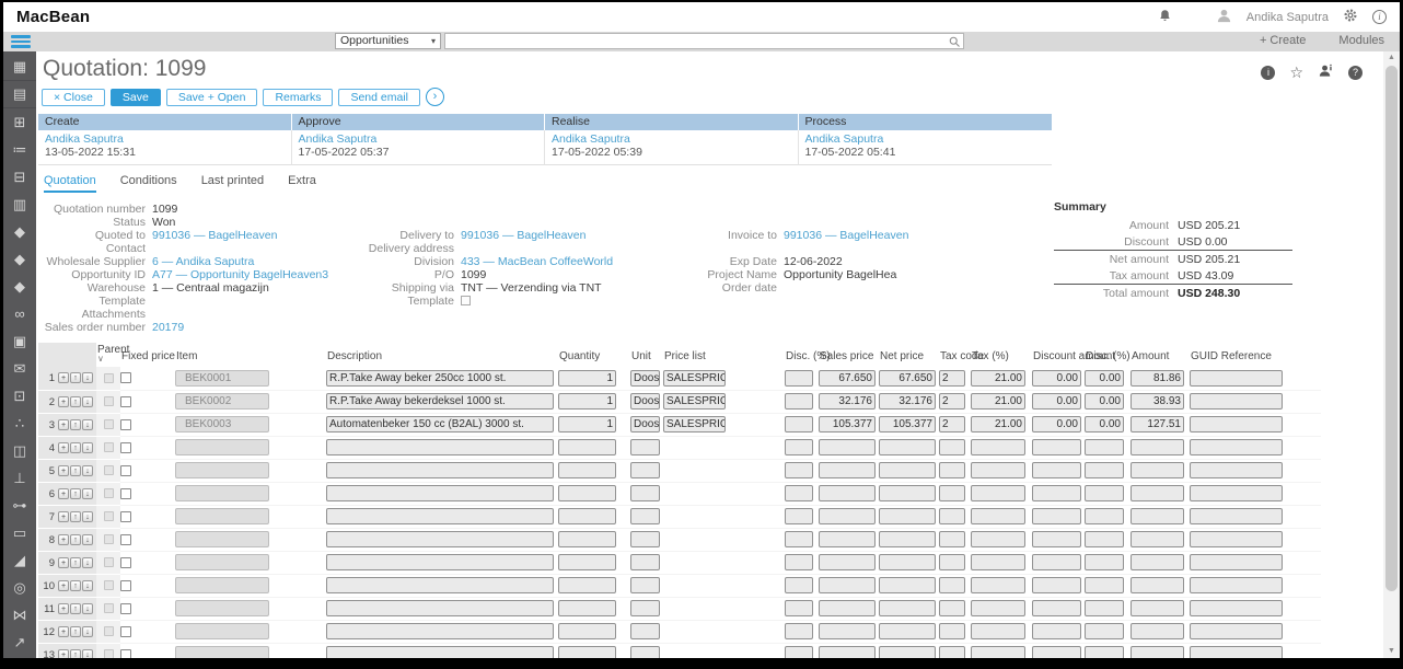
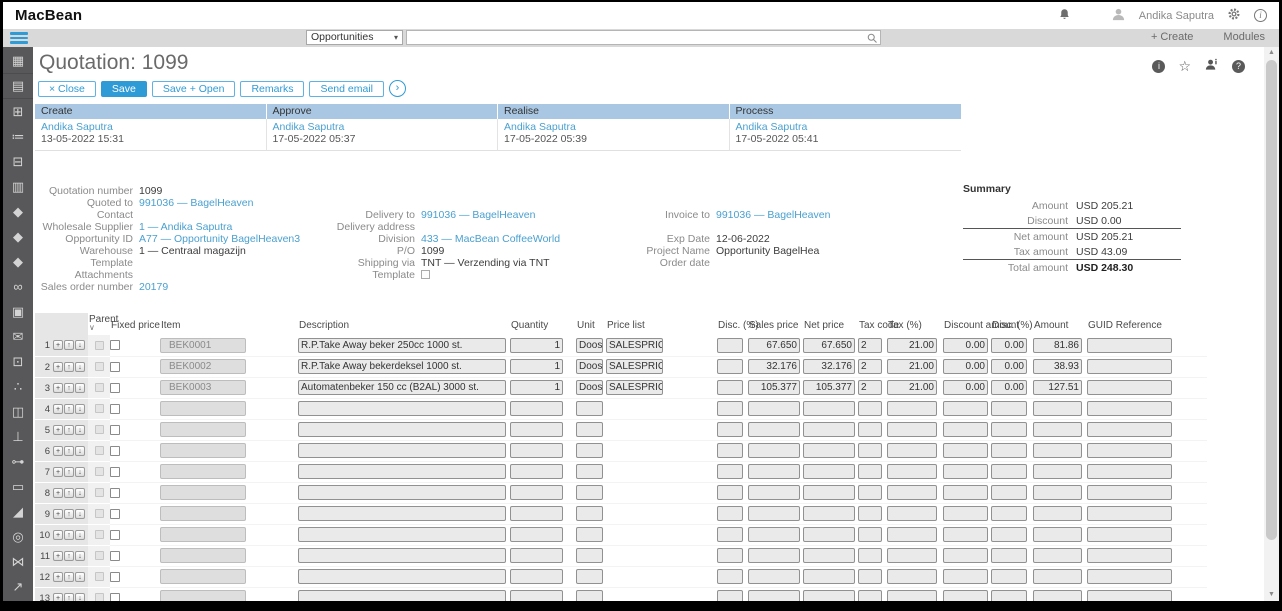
  MacBean
  Andika Saputra
  i
  ▾
  Opportunities
  + Create
  Modules
  ▦
  ▤
  ⊞
  ≔
  ⊟
  ▥
  ◆
  ◆
  ◆
  ∞
  ▣
  ✉
  ⊡
  ∴
  ◫
  ⊥
  ⊶
  ▭
  ◢
  ◎
  ⋈
  ↗
  Quotation: 1099
  i
  ☆
  ?
  × Close
  Save
  Save + Open
  Remarks
  Send email
  ›
  Create
  Andika Saputra
  13-05-2022 15:31
  Approve
  Andika Saputra
  17-05-2022 05:37
  Realise
  Andika Saputra
  17-05-2022 05:39
  Process
  Andika Saputra
  17-05-2022 05:41
- Quotation
- Conditions
- Last printed
- Extra
  Quotation number
  1099
- Status
- Won
  Quoted to
  991036 — BagelHeaven
  Contact
  Wholesale Supplier
- 6 — Andika Saputra
+ 1 — Andika Saputra
  Opportunity ID
  A77 — Opportunity BagelHeaven3
  Warehouse
  1 — Centraal magazijn
  Template
  Attachments
  Sales order number
  20179
  Delivery to
  991036 — BagelHeaven
  Delivery address
  Division
  433 — MacBean CoffeeWorld
  P/O
  1099
  Shipping via
  TNT — Verzending via TNT
  Template
  Invoice to
  991036 — BagelHeaven
  Exp Date
  12-06-2022
  Project Name
  Opportunity BagelHea
  Order date
  Summary
  Amount
  USD 205.21
  Discount
  USD 0.00
  Net amount
  USD 205.21
  Tax amount
  USD 43.09
  Total amount
  USD 248.30
  	Pare∨	Fixed price	Item	Description	Quantity	Unit	Price list	Disc. (	Sales price	Net price	Tax co	Tax (%)	Discount a	Disc. (%)	Amount	GUID Reference
  1			BEK0001	R.P.Take Away beker 250cc 1000 st.	1	Doos	SALESPRIC		67.650	67.650	2	21.00	0.00	0.00	81.86
  2			BEK0002	R.P.Take Away bekerdeksel 1000 st.	1	Doos	SALESPRIC		32.176	32.176	2	21.00	0.00	0.00	38.93
  3			BEK0003	Automatenbeker 150 cc (B2AL) 3000 st.	1	Doos	SALESPRIC		105.377	105.377	2	21.00	0.00	0.00	127.51
